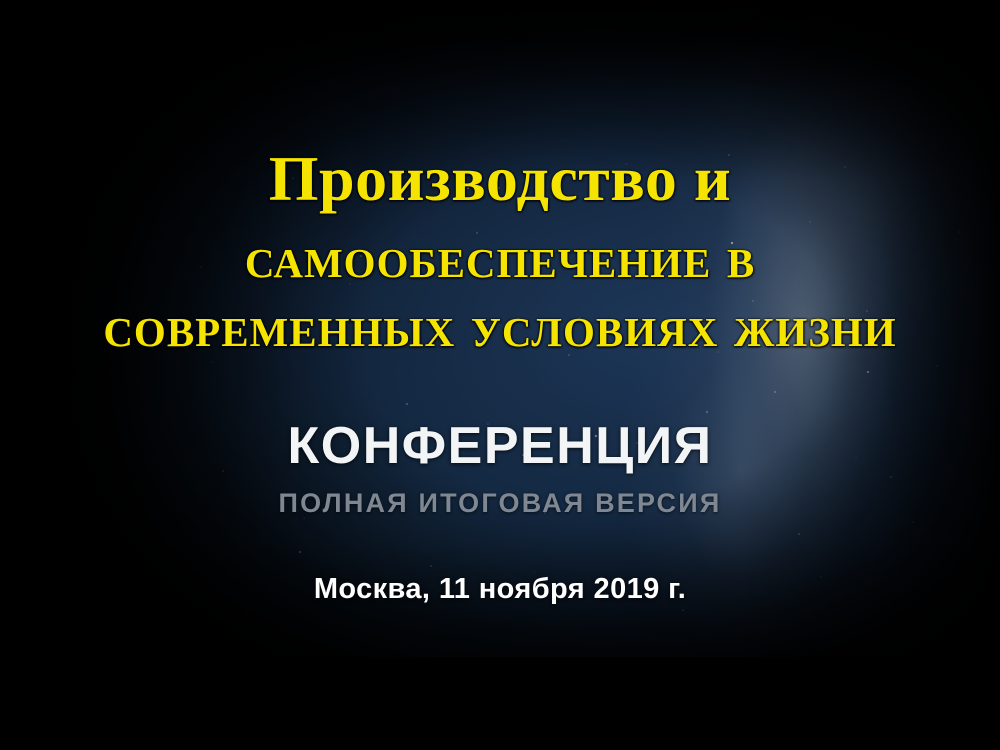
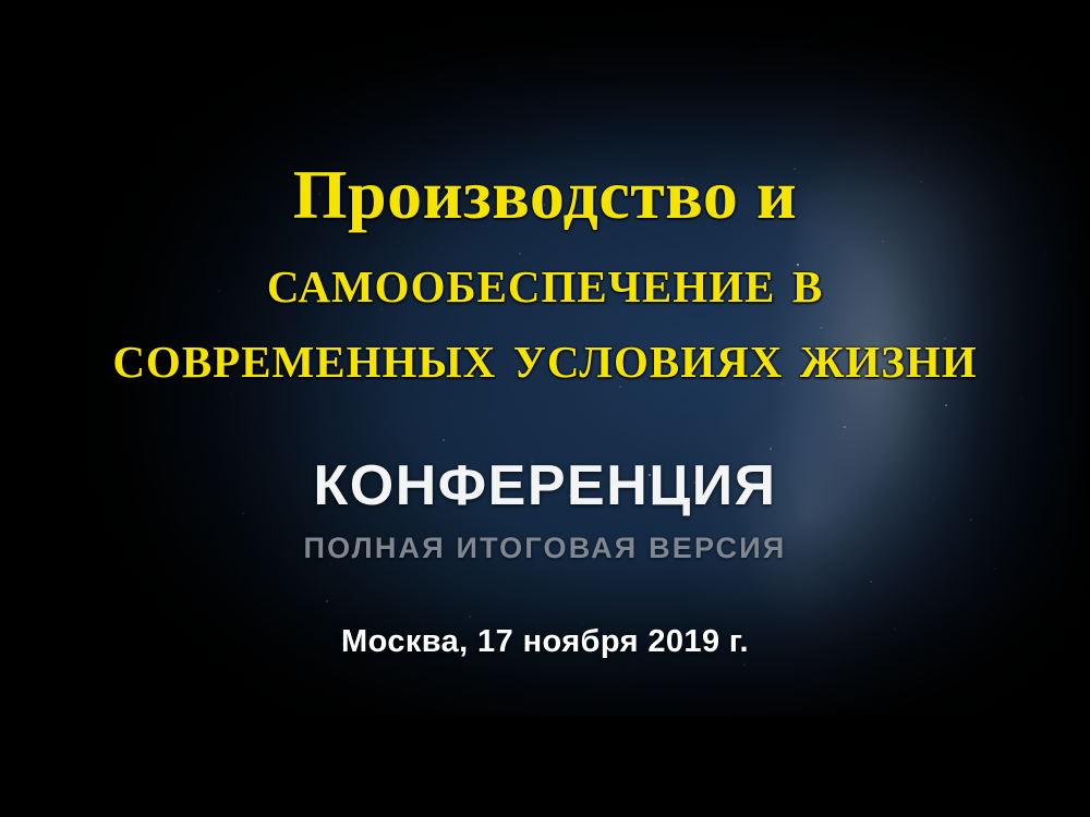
  Производство и
  самообеспечение в
  современных условиях жизни
  КОНФЕРЕНЦИЯ
  ПОЛНАЯ ИТОГОВАЯ ВЕРСИЯ
- Москва, 11 ноября 2019 г.
+ Москва, 17 ноября 2019 г.
